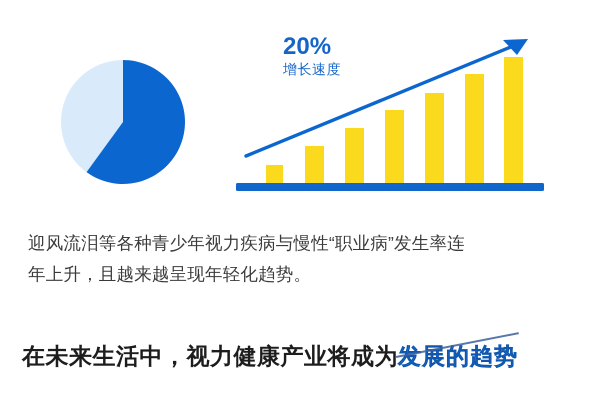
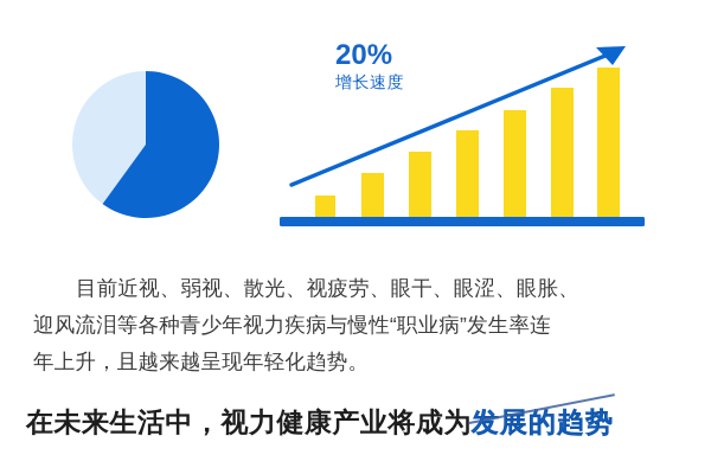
  20%
  增长速度
+ 目前近视、弱视、散光、视疲劳、眼干、眼涩、眼胀、
  迎风流泪等各种青少年视力疾病与慢性“职业病”发生率连
  年上升，且越来越呈现年轻化趋势。
  在未来生活中，视力健康产业将成为发展的趋势
